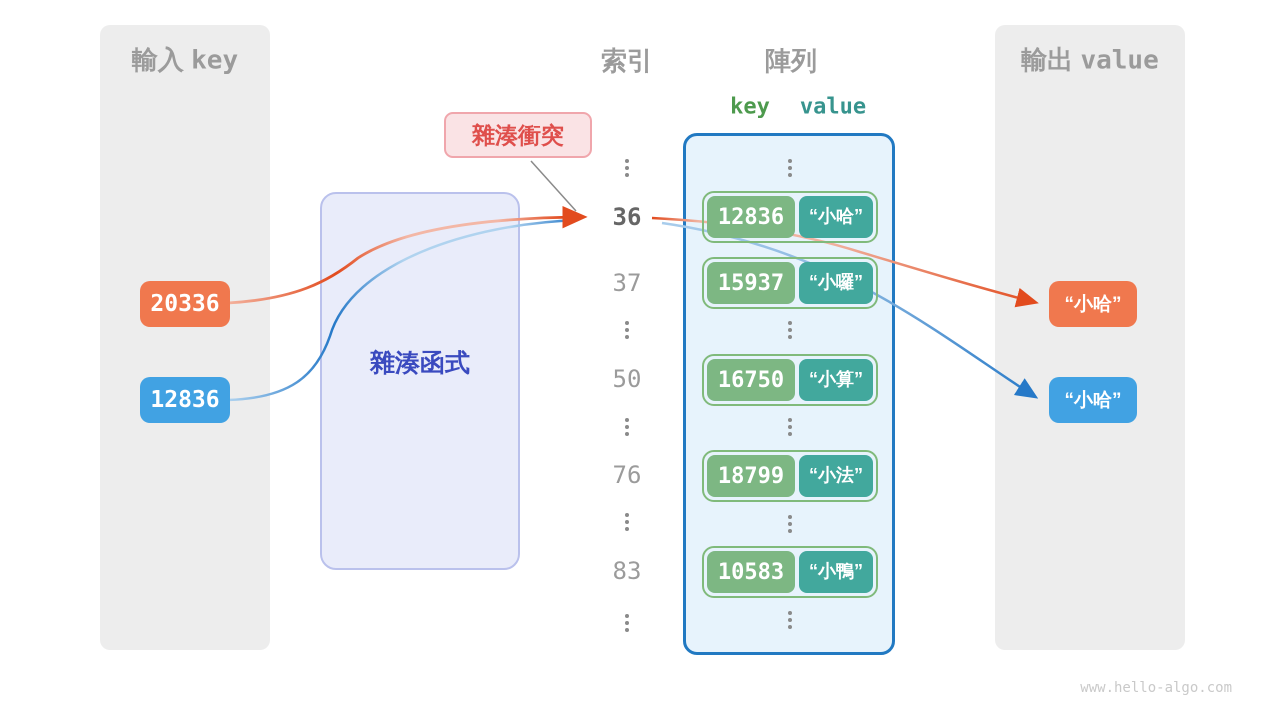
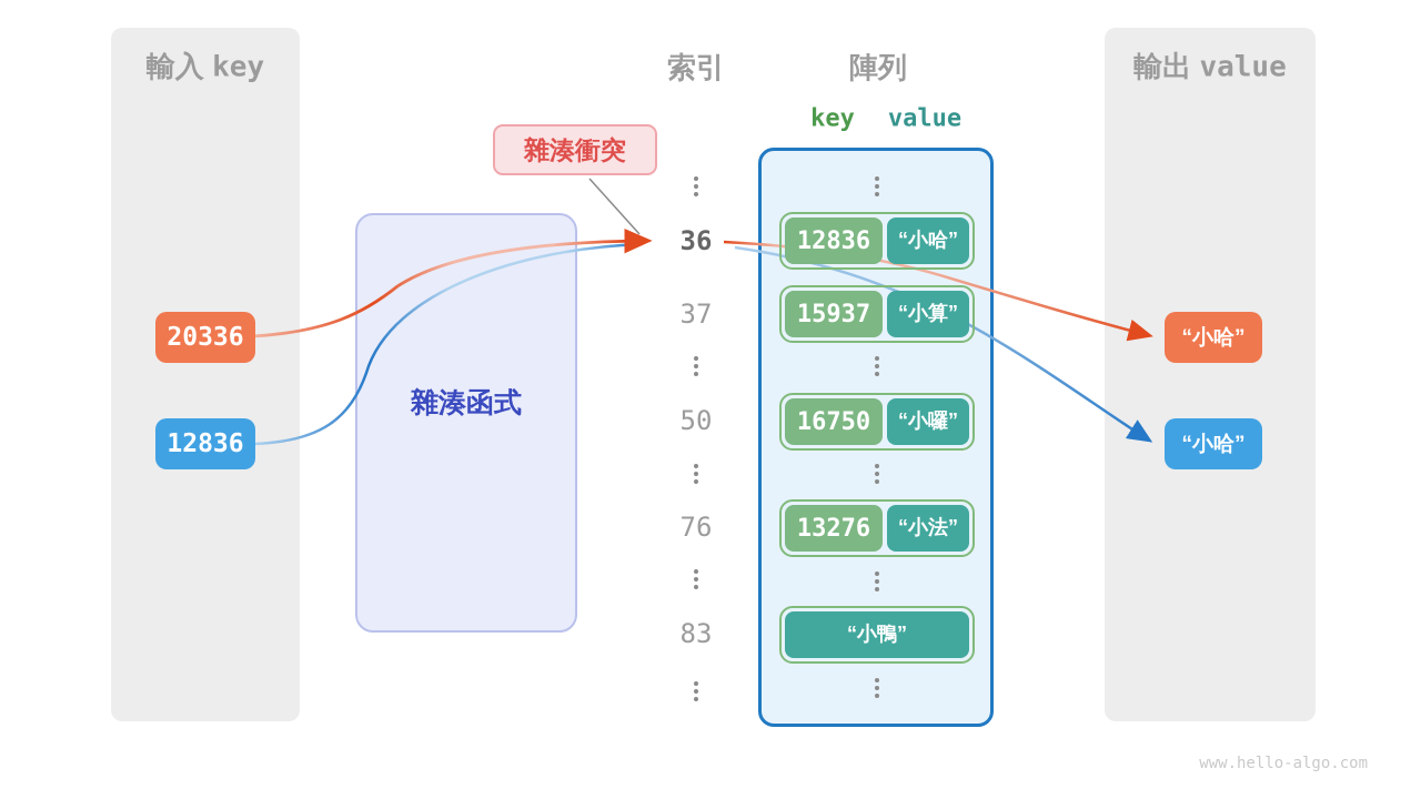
  輸入 key
  雜湊函式
  雜湊衝突
  索引
  陣列
  key
  value
  輸出 value
  www.hello-algo.com
  20336
  12836
  “小哈”
  “小哈”
  36
  37
  50
  76
  83
  12836
  “小哈”
  15937
- “小囉”
+ “小算”
  16750
- “小算”
+ “小囉”
- 18799
+ 13276
  “小法”
- 10583
  “小鴨”
